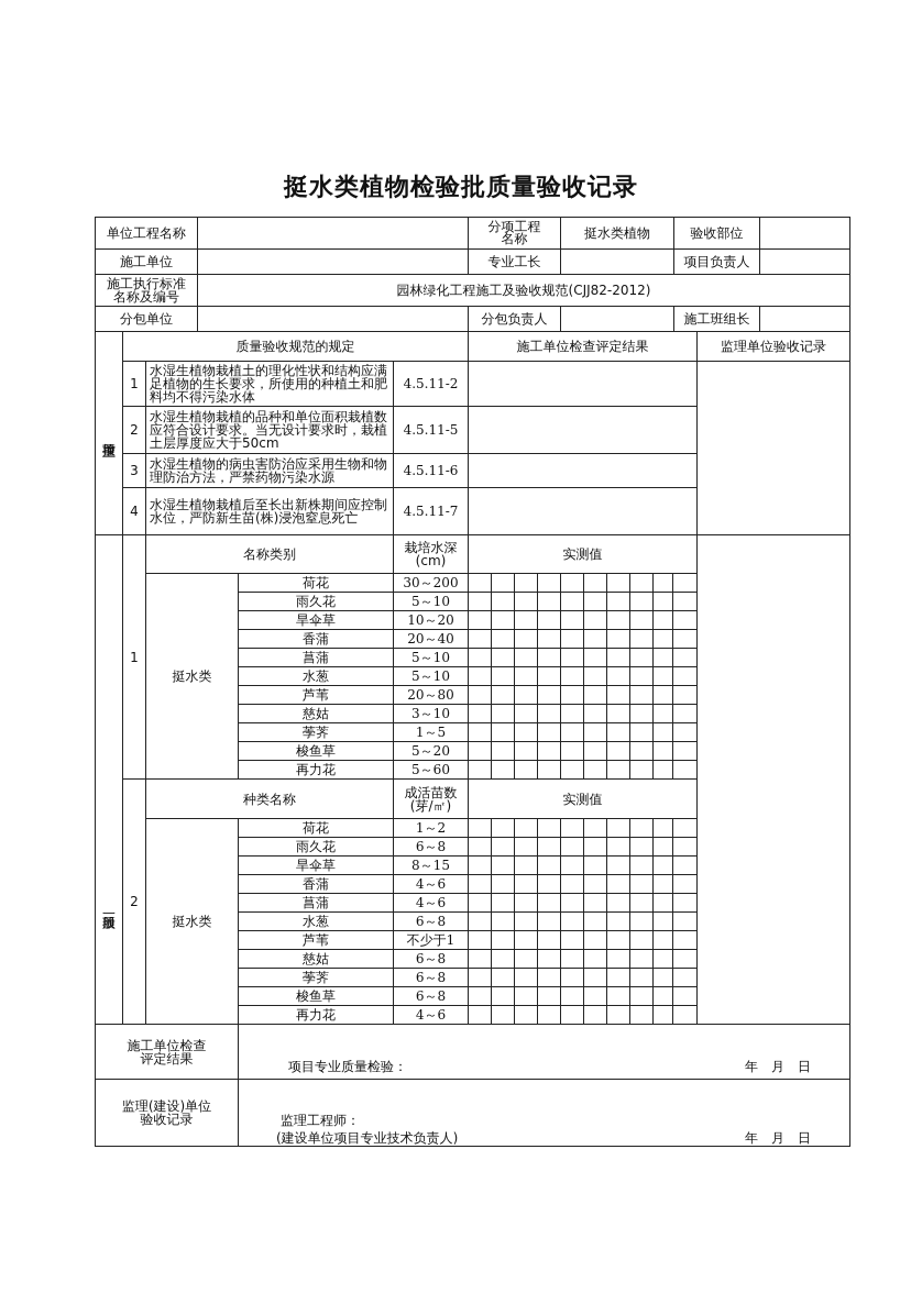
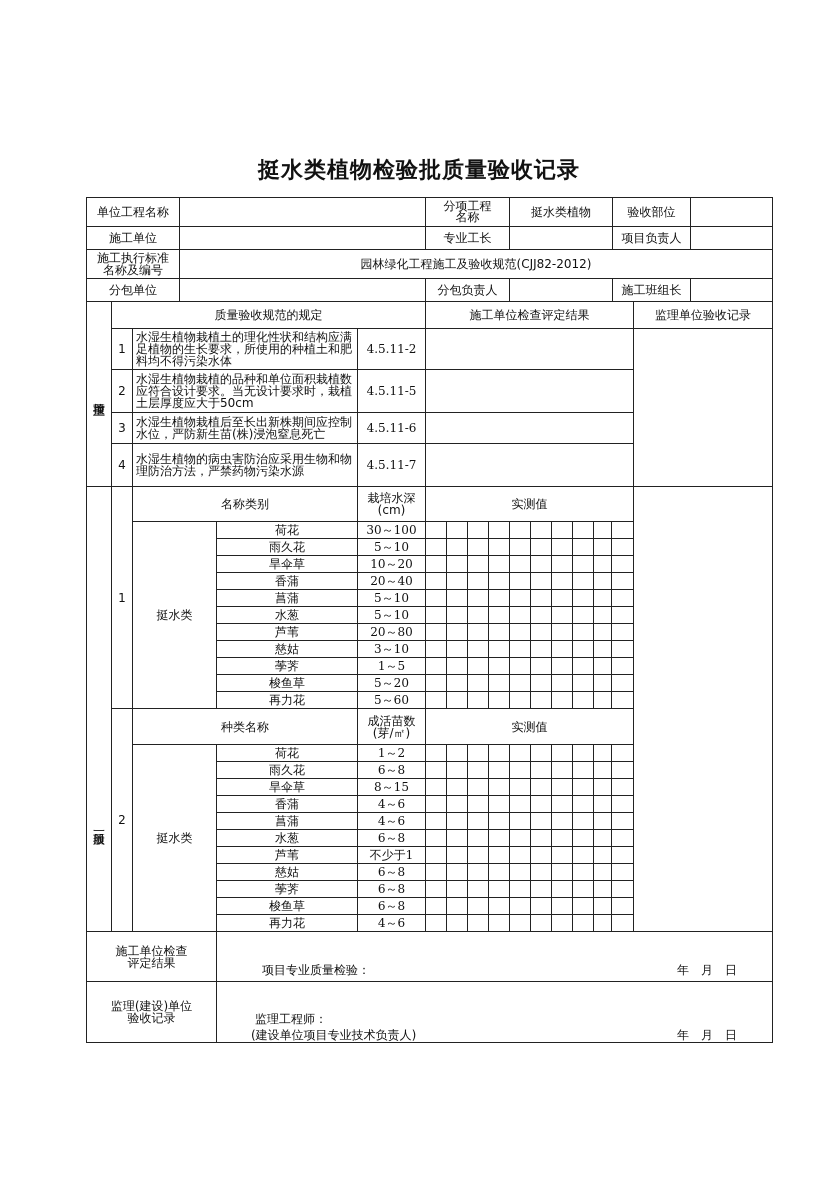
  挺水类植物检验批质量验收记录
  单位工程名称
  分项工程
  名称
  挺水类植物
  验收部位
  施工单位
  专业工长
  项目负责人
  施工执行标准
  名称及编号
  园林绿化工程施工及验收规范(CJJ82-2012)
  分包单位
  分包负责人
  施工班组长
  质量验收规范的规定
  施工单位检查评定结果
  监理单位验收记录
  1
  水湿生植物栽植土的理化性状和结构应满足植物的生长要求，所使用的种植土和肥料均不得污染水体
  4.5.11-2
  2
  水湿生植物栽植的品种和单位面积栽植数应符合设计要求。当无设计要求时，栽植土层厚度应大于50cm
  4.5.11-5
  3
- 水湿生植物的病虫害防治应采用生物和物理防治方法，严禁药物污染水源
+ 水湿生植物栽植后至长出新株期间应控制水位，严防新生苗(株)浸泡窒息死亡
  4.5.11-6
  4
- 水湿生植物栽植后至长出新株期间应控制水位，严防新生苗(株)浸泡窒息死亡
+ 水湿生植物的病虫害防治应采用生物和物理防治方法，严禁药物污染水源
  4.5.11-7
  1
  名称类别
  栽培水深
  (cm)
  实测值
  挺水类
  荷花
- 30～200
+ 30～100
  雨久花
  5～10
  旱伞草
  10～20
  香蒲
  20～40
  菖蒲
  5～10
  水葱
  5～10
  芦苇
  20～80
  慈姑
  3～10
  荸荠
  1～5
  梭鱼草
  5～20
  再力花
  5～60
  2
  种类名称
  成活苗数
  (芽/㎡)
  实测值
  挺水类
  荷花
  1～2
  雨久花
  6～8
  旱伞草
  8～15
  香蒲
  4～6
  菖蒲
  4～6
  水葱
  6～8
  芦苇
  不少于1
  慈姑
  6～8
  荸荠
  6～8
  梭鱼草
  6～8
  再力花
  4～6
  施工单位检查
  评定结果
  项目专业质量检验：
  年 月 日
  监理(建设)单位
  验收记录
  监理工程师：
  (建设单位项目专业技术负责人)
  年 月 日
